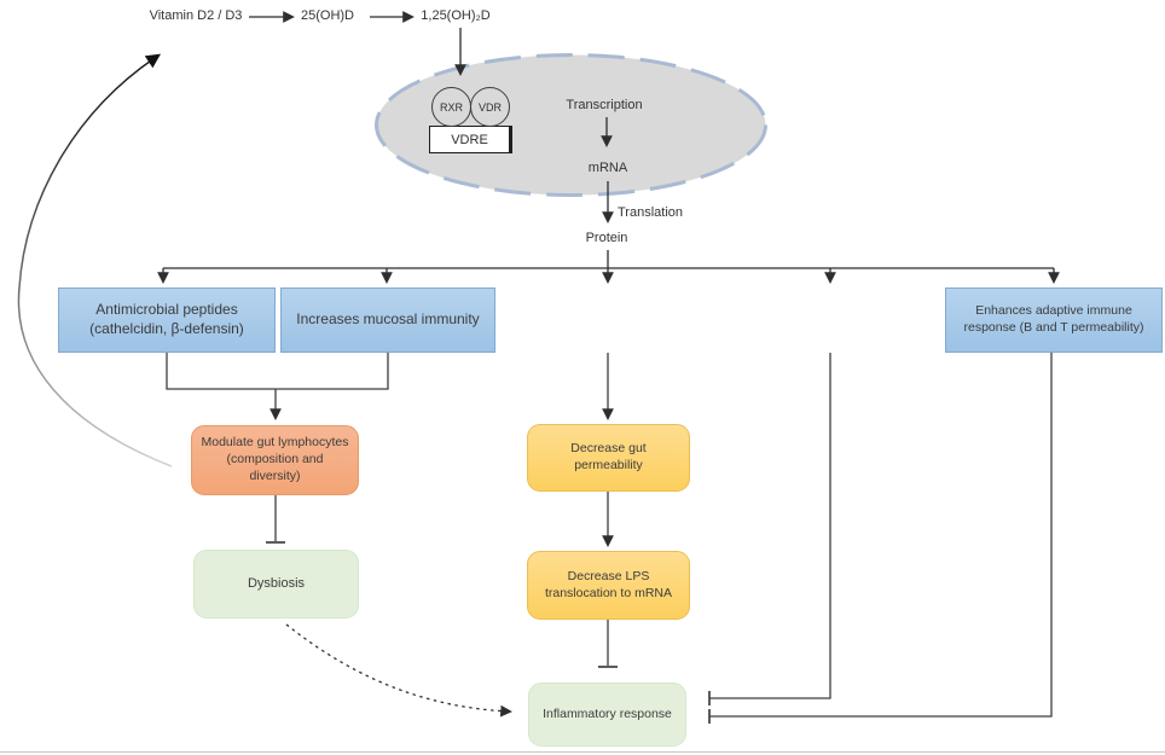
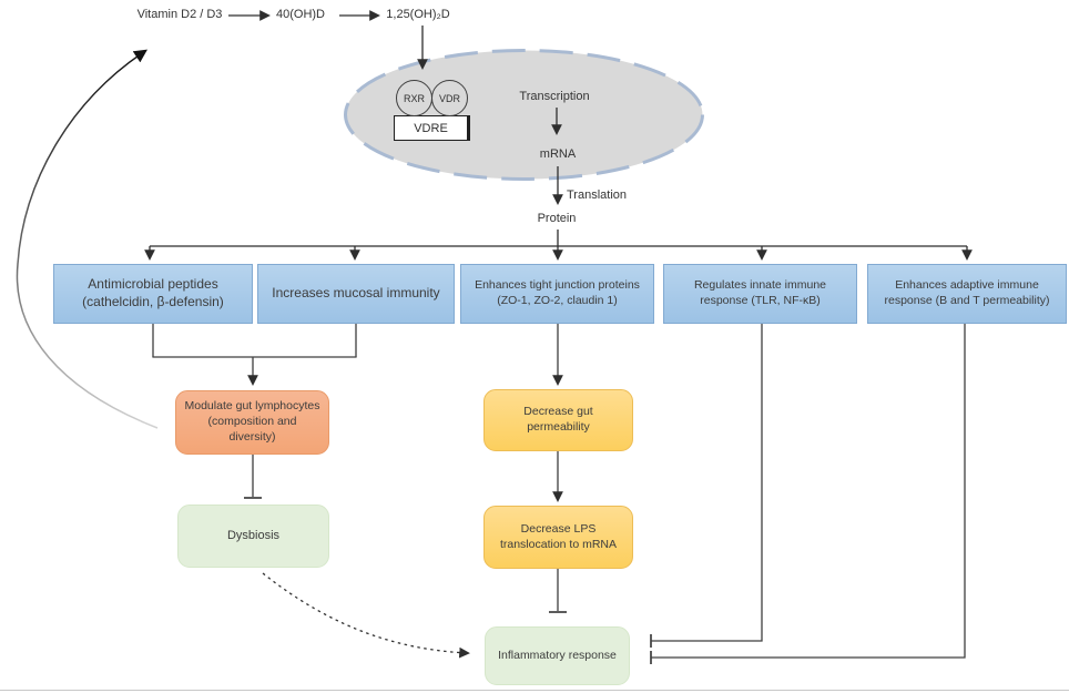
  Vitamin D2 / D3
- 25(OH)D
+ 40(OH)D
  1,25(OH)₂D
  RXR
  VDR
  VDRE
  Transcription
  mRNA
  Translation
  Protein
  Antimicrobial peptides (cathelcidin, β-defensin)
  Increases mucosal immunity
+ Enhances tight junction proteins (ZO-1, ZO-2, claudin 1)
+ Regulates innate immune response (TLR, NF-κB)
  Enhances adaptive immune response (B and T permeability)
  Modulate gut lymphocytes (composition and diversity)
  Dysbiosis
  Decrease gut permeability
  Decrease LPS translocation to mRNA
  Inflammatory response
